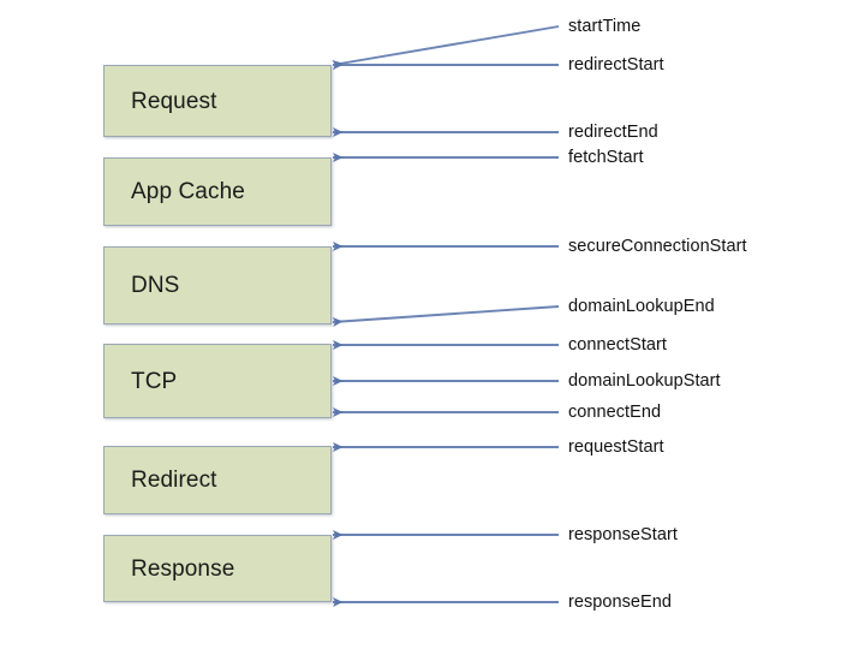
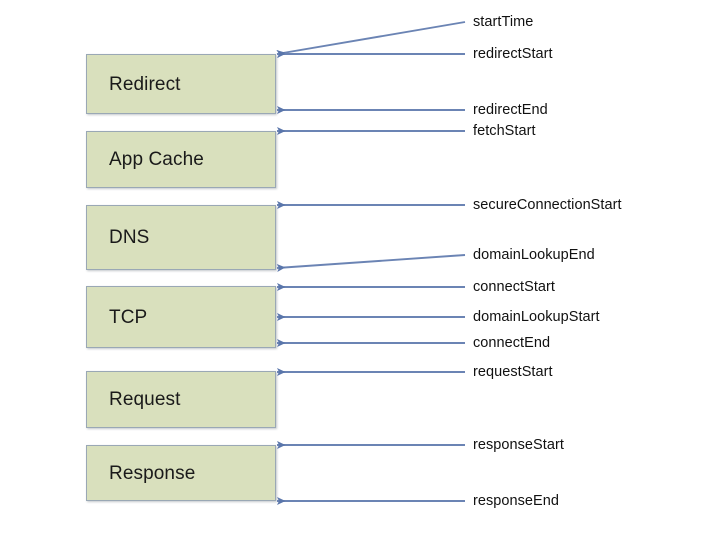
- Request
+ Redirect
  App Cache
  DNS
  TCP
- Redirect
+ Request
  Response
  startTime
  redirectStart
  redirectEnd
  fetchStart
  secureConnectionStart
  domainLookupEnd
  connectStart
  domainLookupStart
  connectEnd
  requestStart
  responseStart
  responseEnd
